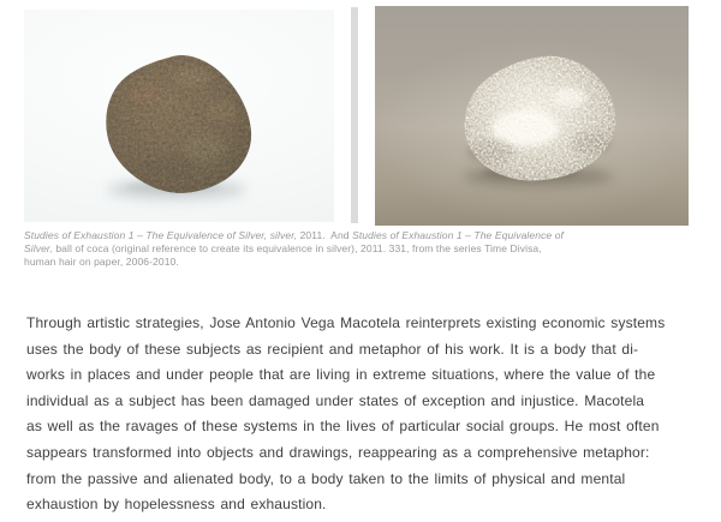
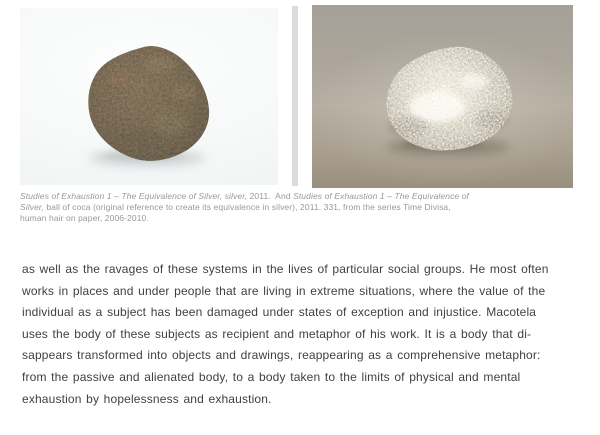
  Studies of Exhaustion 1 – The Equivalence of Silver, silver, 2011. And Studies of Exhaustion 1 – The Equivalence of
  Silver, ball of coca (original reference to create its equivalence in silver), 2011. 331, from the series Time Divisa,
  human hair on paper, 2006-2010.
- Through artistic strategies, Jose Antonio Vega Macotela reinterprets existing economic systems
- uses the body of these subjects as recipient and metaphor of his work. It is a body that di-
+ as well as the ravages of these systems in the lives of particular social groups. He most often
  works in places and under people that are living in extreme situations, where the value of the
  individual as a subject has been damaged under states of exception and injustice. Macotela
- as well as the ravages of these systems in the lives of particular social groups. He most often
+ uses the body of these subjects as recipient and metaphor of his work. It is a body that di-
  sappears transformed into objects and drawings, reappearing as a comprehensive metaphor:
  from the passive and alienated body, to a body taken to the limits of physical and mental
  exhaustion by hopelessness and exhaustion.
